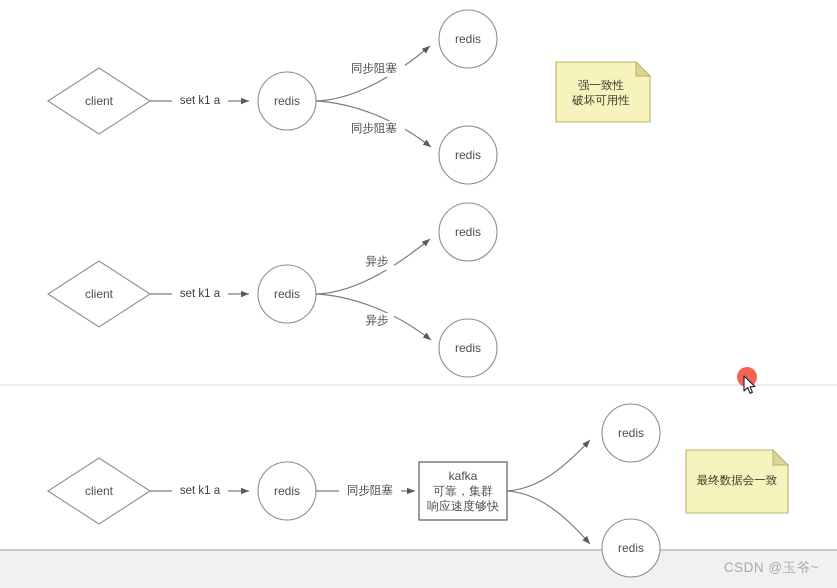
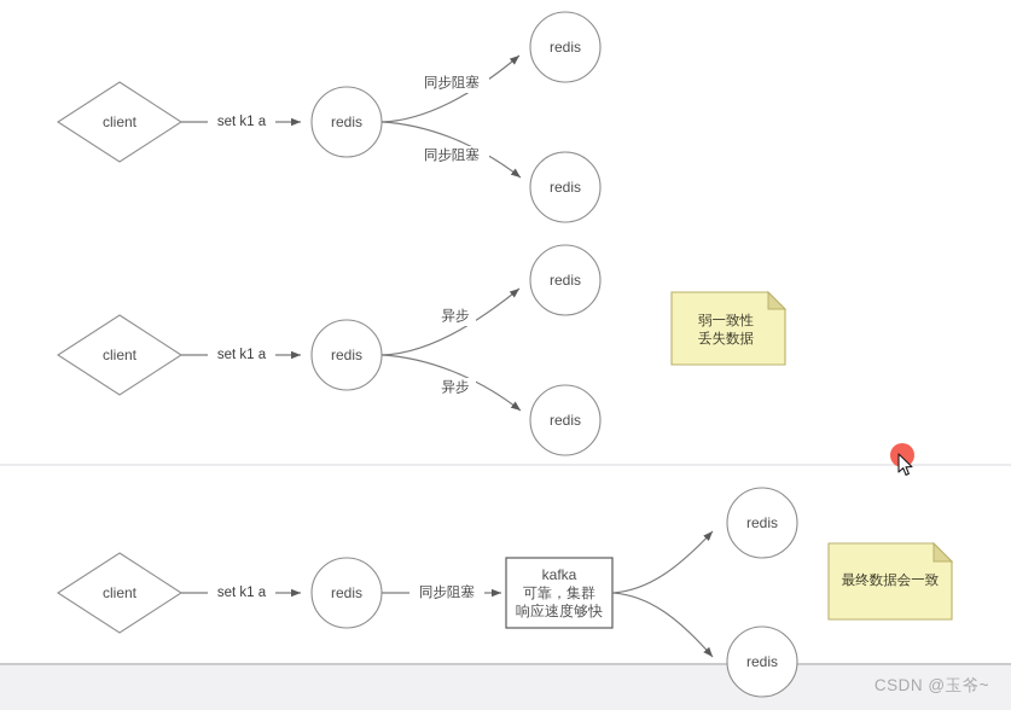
  client
  set k1 a
  redis
  同步阻塞
  同步阻塞
  redis
  redis
- 强一致性
- 破坏可用性
  client
  set k1 a
  redis
  异步
  异步
  redis
  redis
+ 弱一致性
+ 丢失数据
  client
  set k1 a
  redis
  同步阻塞
  kafka
  可靠，集群
  响应速度够快
  redis
  redis
  最终数据会一致
  CSDN @玉爷~
